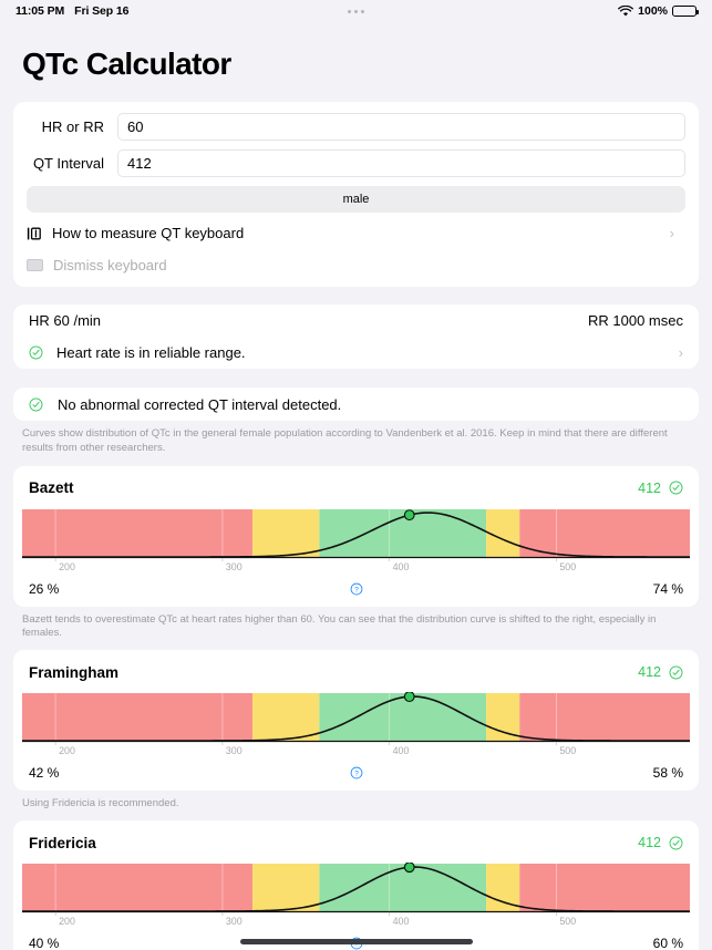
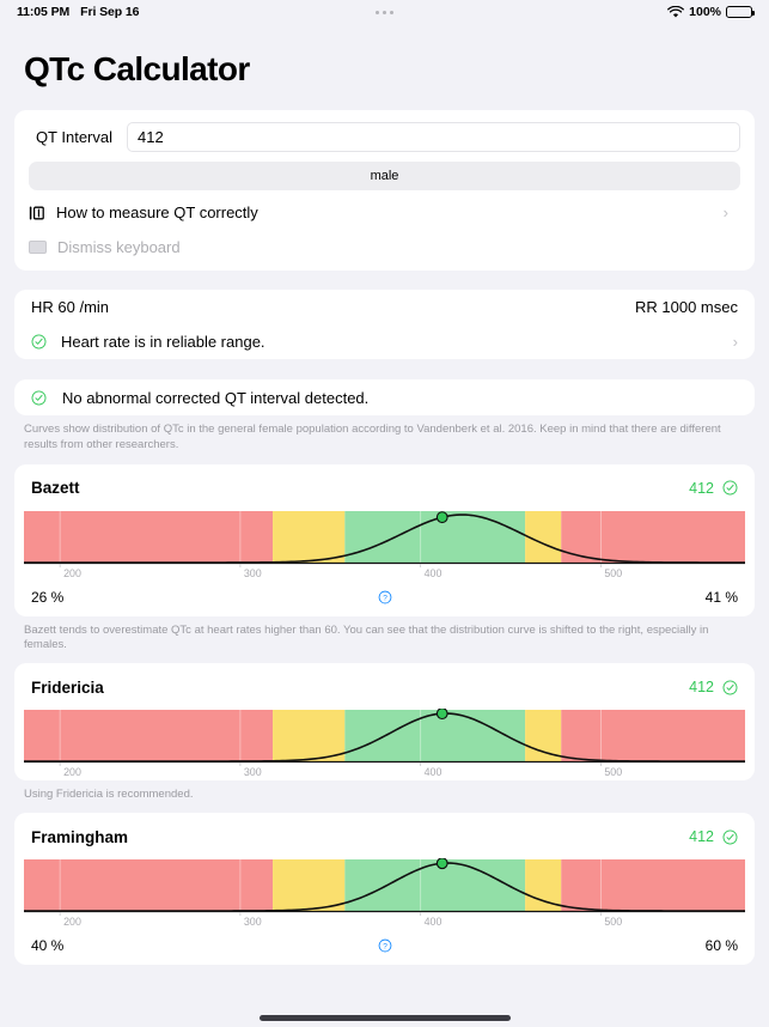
  11:05 PM
  Fri Sep 16
  100%
  QTc Calculator
- HR or RR
- 60
  QT Interval
  412
  male
- How to measure QT keyboard
+ How to measure QT correctly
  ›
  Dismiss keyboard
  HR 60 /min
  RR 1000 msec
  Heart rate is in reliable range.
  ›
  No abnormal corrected QT interval detected.
  Curves show distribution of QTc in the general female population according to Vandenberk et al. 2016. Keep in mind that there are different results from other researchers.
  Bazett
  412
  200
  300
  400
  500
  26 %
- 74 %
+ 41 %
  Bazett tends to overestimate QTc at heart rates higher than 60. You can see that the distribution curve is shifted to the right, especially in females.
- Framingham
+ Fridericia
  412
  200
  300
  400
  500
- 42 %
- 58 %
  Using Fridericia is recommended.
- Fridericia
+ Framingham
  412
  200
  300
  400
  500
  40 %
  60 %
